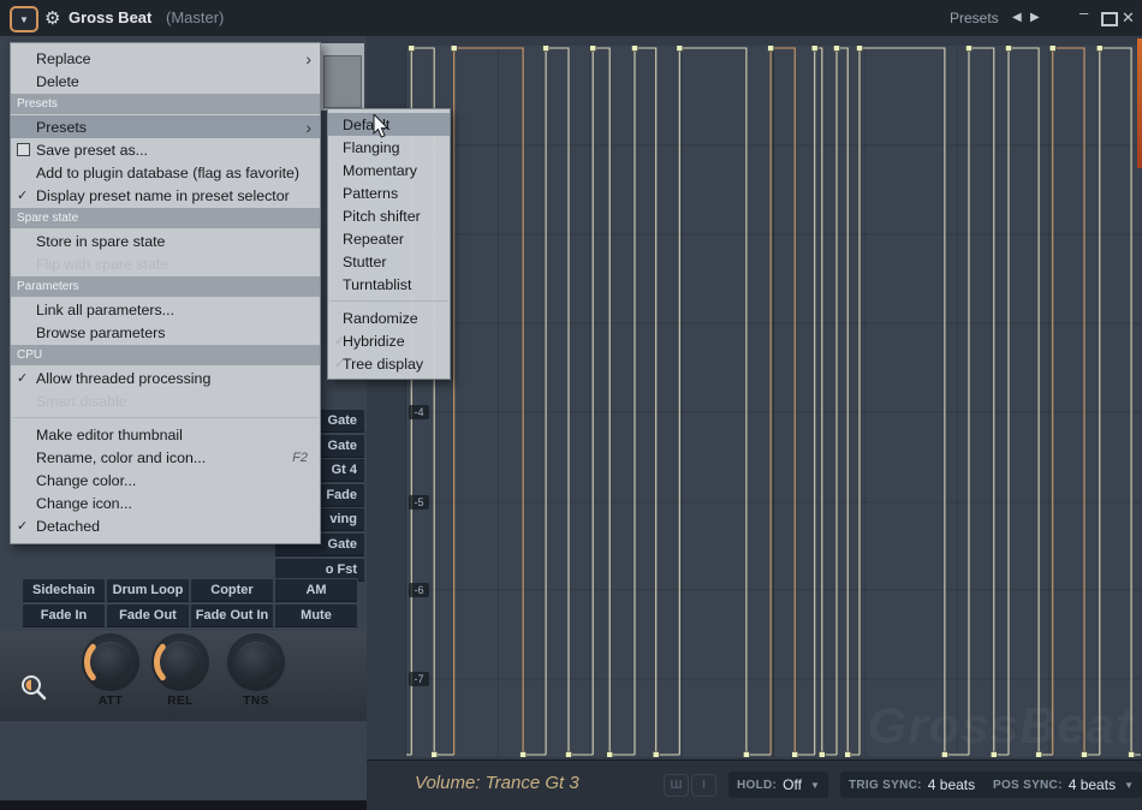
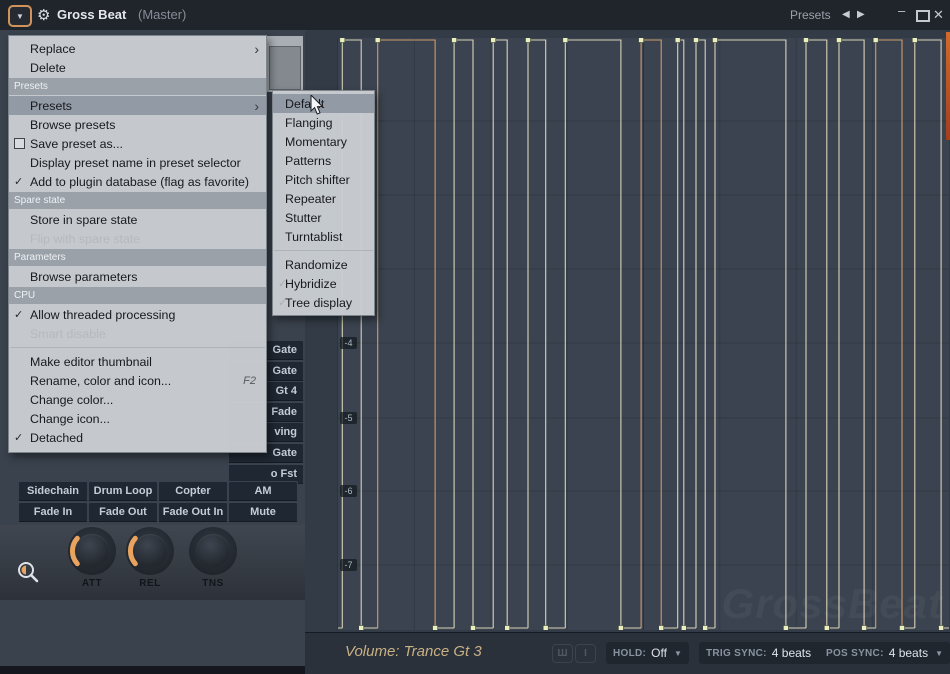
  ▼
  ⚙
  Gross Beat
  (Master)
  Presets
  ◀
  ▶
  –
  ✕
  Gate
  Gate
  Gt 4
  Fade
  ving
  Gate
  o Fst
  Sidechain
  Drum Loop
  Copter
  AM
  Fade In
  Fade Out
  Fade Out In
  Mute
  ATT
  REL
  TNS
  GrossBeat
  -4
  -5
  -6
  -7
  Volume: Trance Gt 3
  Ш
  Ι
  HOLD:
  Off
  ▼
  TRIG SYNC:
  4 beats
  POS SYNC:
  4 beats
  ▼
  Replace
  ›
  Delete
  Presets
  Presets
  ›
+ Browse presets
  Save preset as...
- Add to plugin database (flag as favorite)
+ Display preset name in preset selector
  ✓
- Display preset name in preset selector
+ Add to plugin database (flag as favorite)
  Spare state
  Store in spare state
  Parameters
- Link all parameters...
  Browse parameters
  CPU
  ✓
  Allow threaded processing
  Make editor thumbnail
  Rename, color and icon...
  F2
  Change color...
  Change icon...
  ✓
  Detached
  Defat
  Flanging
  Momentary
  Patterns
  Pitch shifter
  Repeater
  Stutter
  Turntablist
  Randomize
  ✓
  Hybridize
  ✓
  Tree display
